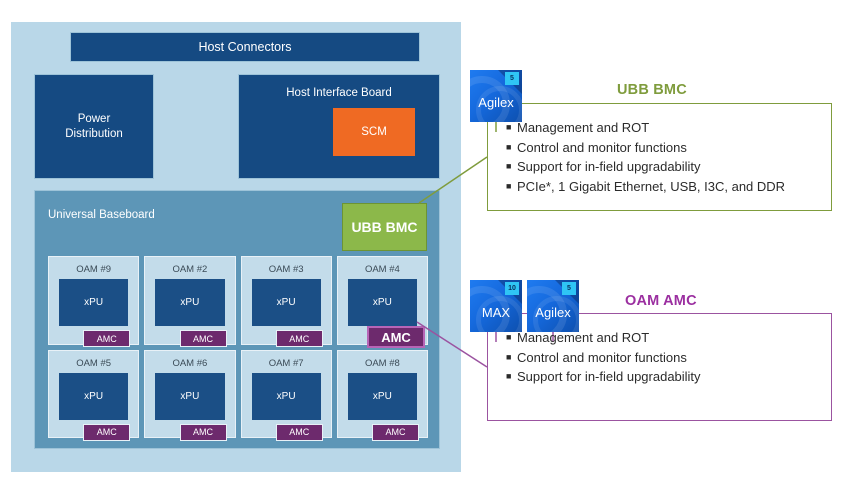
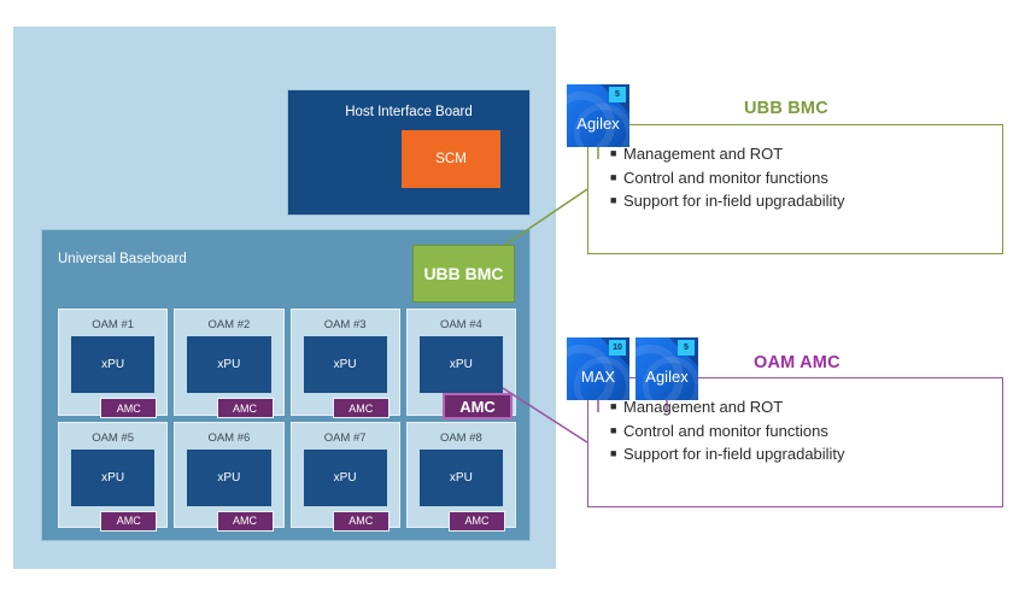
- Host Connectors
- Power
- Distribution
  Host Interface Board
  SCM
  Universal Baseboard
  UBB BMC
- OAM #9
+ OAM #1
  xPU
  AMC
  OAM #2
  xPU
  AMC
  OAM #3
  xPU
  AMC
  OAM #4
  xPU
  AMC
  OAM #5
  xPU
  AMC
  OAM #6
  xPU
  AMC
  OAM #7
  xPU
  AMC
  OAM #8
  xPU
  AMC
  UBB BMC
  ■ Management and ROT
  ■ Control and monitor functions
  ■ Support for in-field upgradability
- ■ PCIe*, 1 Gigabit Ethernet, USB, I3C, and DDR
  Agilex
  OAM AMC
  ■ Management and ROT
  ■ Control and monitor functions
  ■ Support for in-field upgradability
  MAX
  Agilex
